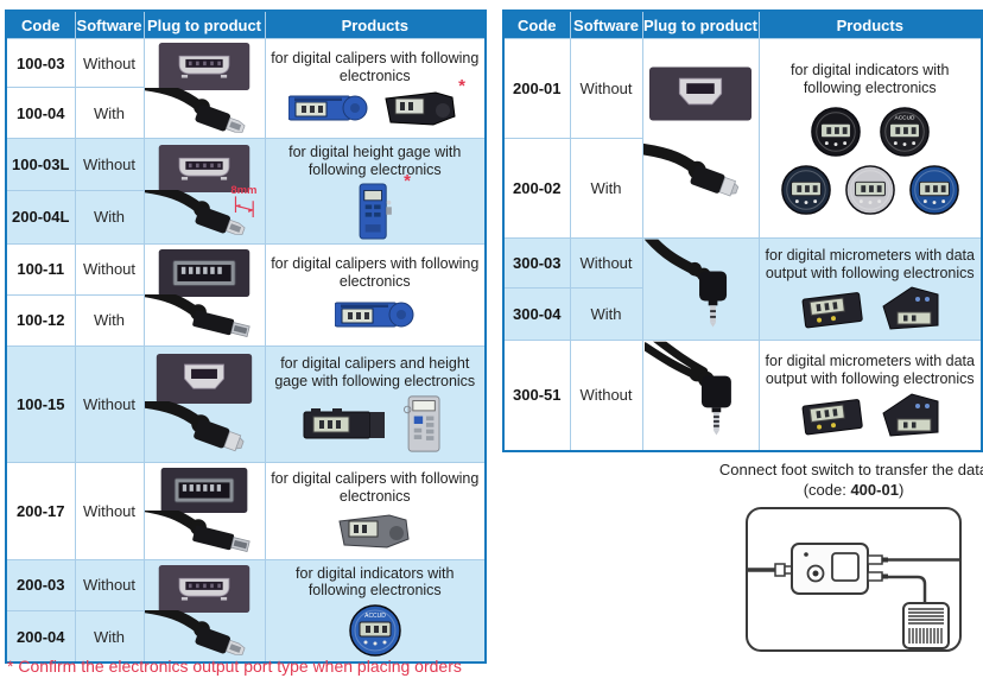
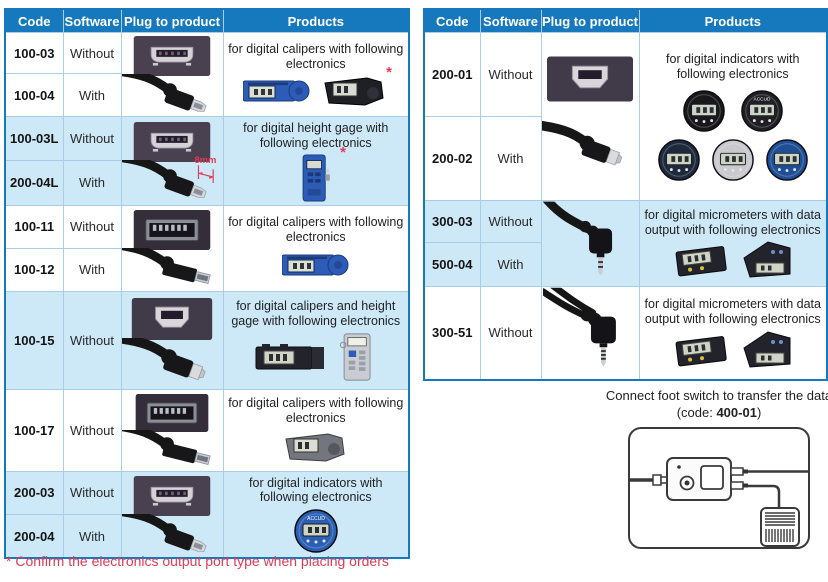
  Code	Software	Plug to product	Products
  100-03	Without		for digital calipers with following electronics *
  100-04	With
  100-03L	Without	8mm	for digital height gage with following electronics *
  200-04L	With
  100-11	Without		for digital calipers with following electronics
  100-12	With
  100-15	Without		for digital calipers and height gage with following electronics
- 200-17	Without		for digital calipers with following electronics
+ 100-17	Without		for digital calipers with following electronics
  200-03	Without		for digital indicators with following electronics
  200-04	With
  * Confirm the electronics output port type when placing orders
  Code	Software	Plug to product	Products
  200-01	Without		for digital indicators with following electronics
  200-02	With
  300-03	Without		for digital micrometers with data output with following electronics
- 300-04	With
+ 500-04	With
  300-51	Without		for digital micrometers with data output with following electronics
  Connect foot switch to transfer the dat
  (code: 400-01)
